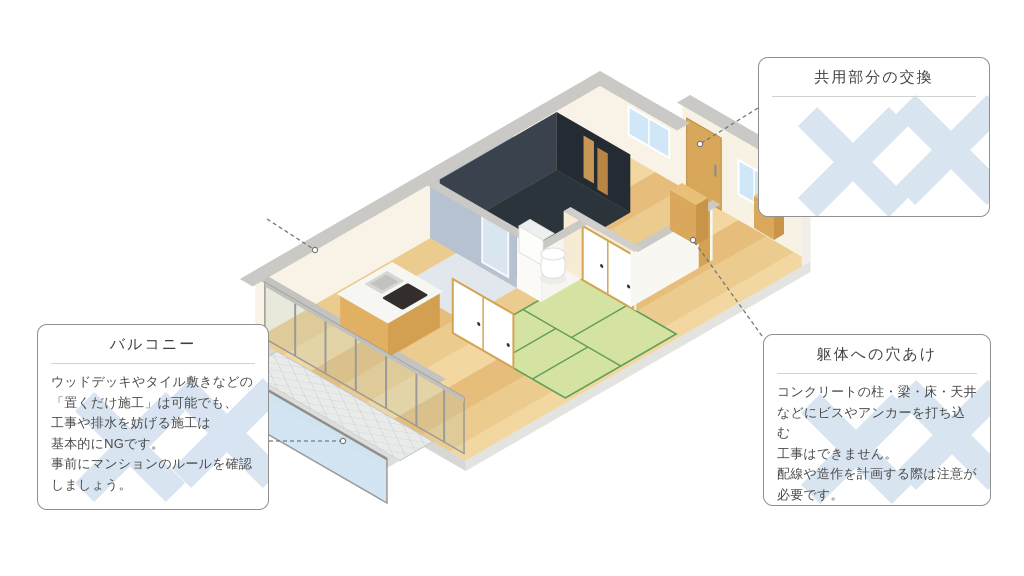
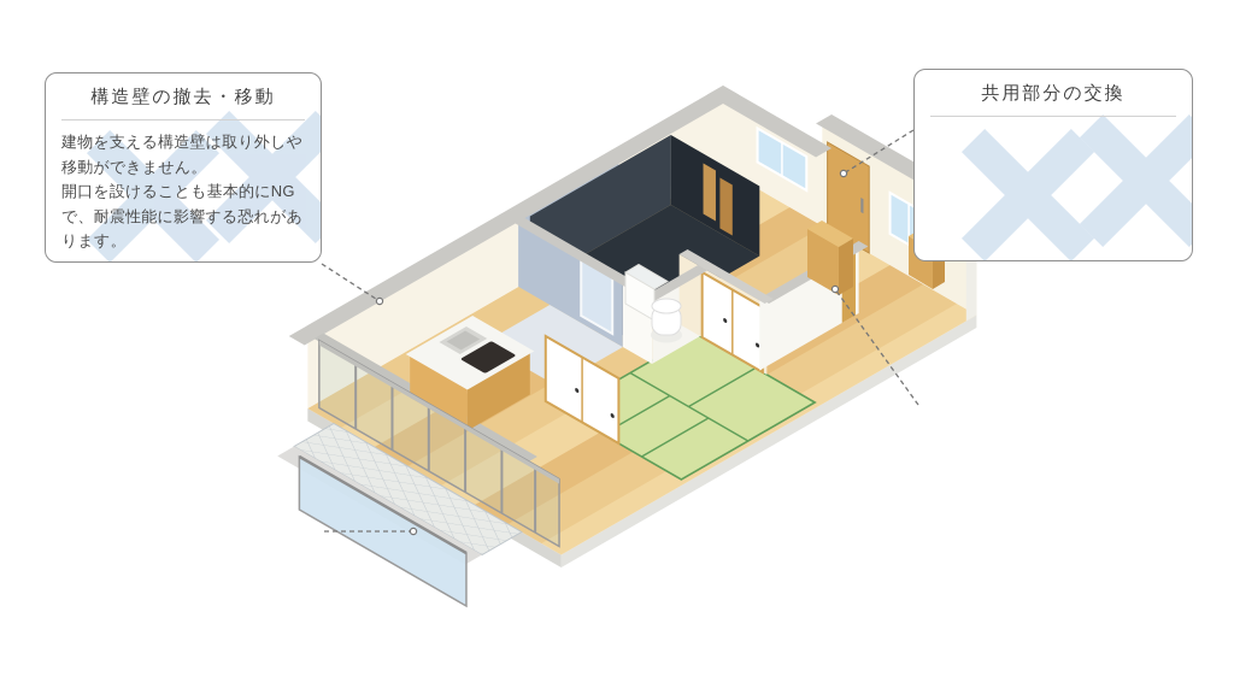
+ 構造壁の撤去・移動
+ 建物を支える構造壁は取り外しや
+ 移動ができません。
+ 開口を設けることも基本的にNG
+ で、耐震性能に影響する恐れがあ
+ ります。
  共用部分の交換
- バルコニー
- ウッドデッキやタイル敷きなどの
- 「置くだけ施工」は可能でも、
- 工事や排水を妨げる施工は
- 基本的にNGです。
- 事前にマンションのルールを確認
- しましょう。
- 躯体への穴あけ
- コンクリートの柱・梁・床・天井
- などにビスやアンカーを打ち込む
- 工事はできません。
- 配線や造作を計画する際は注意が
- 必要です。
